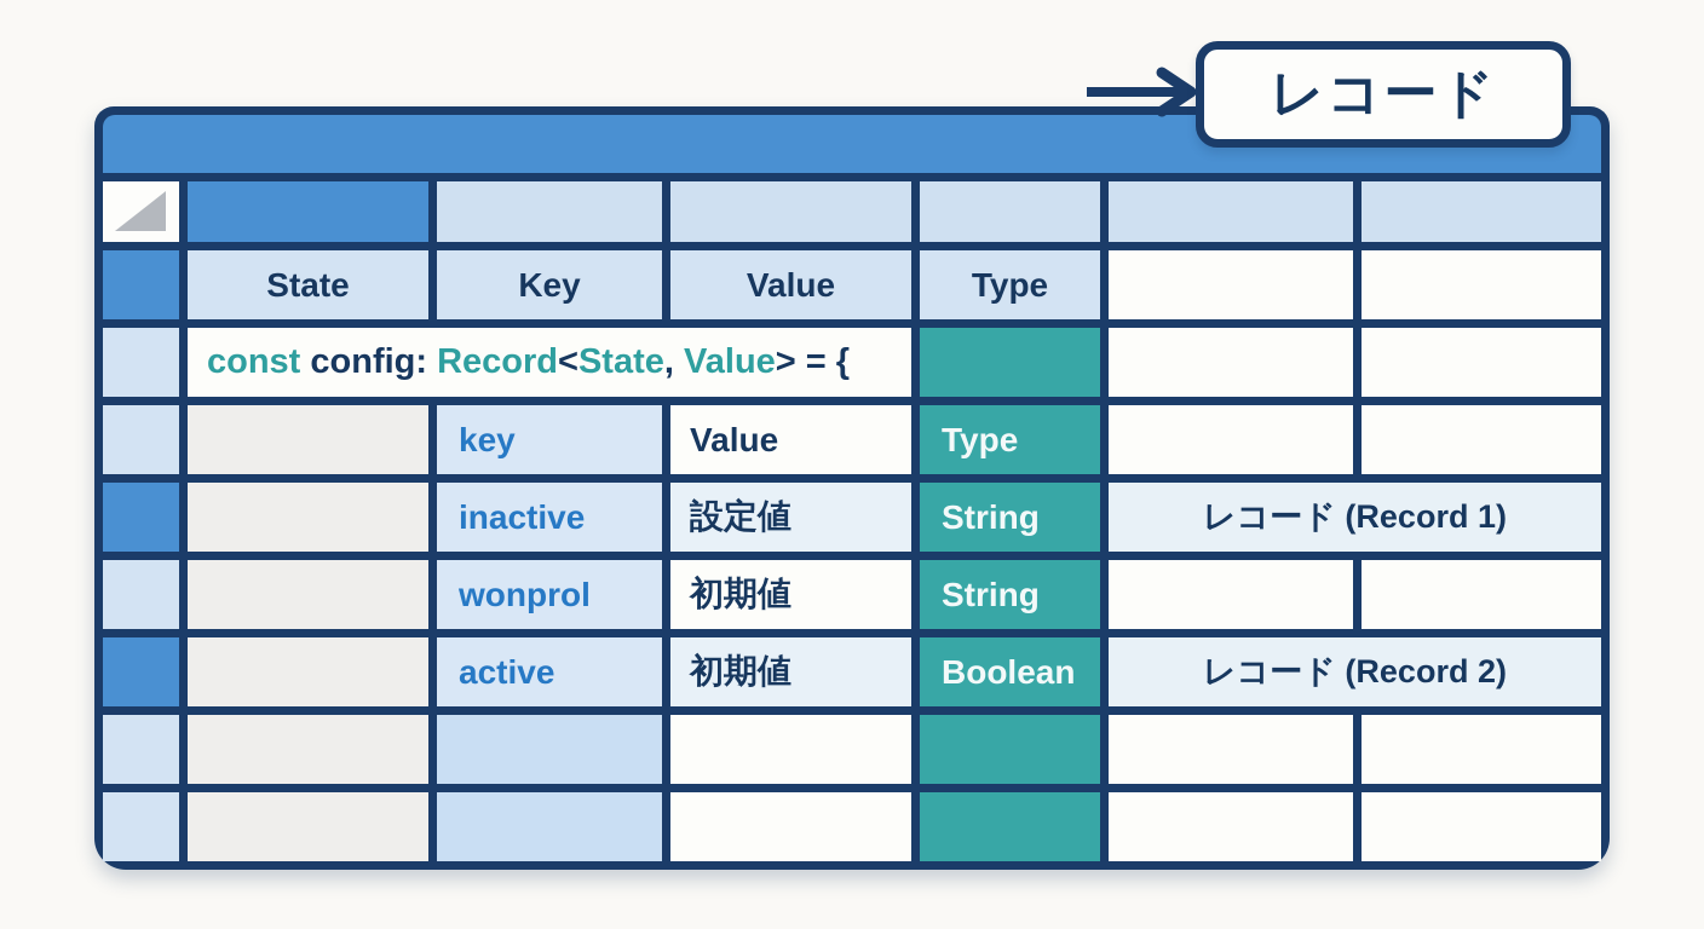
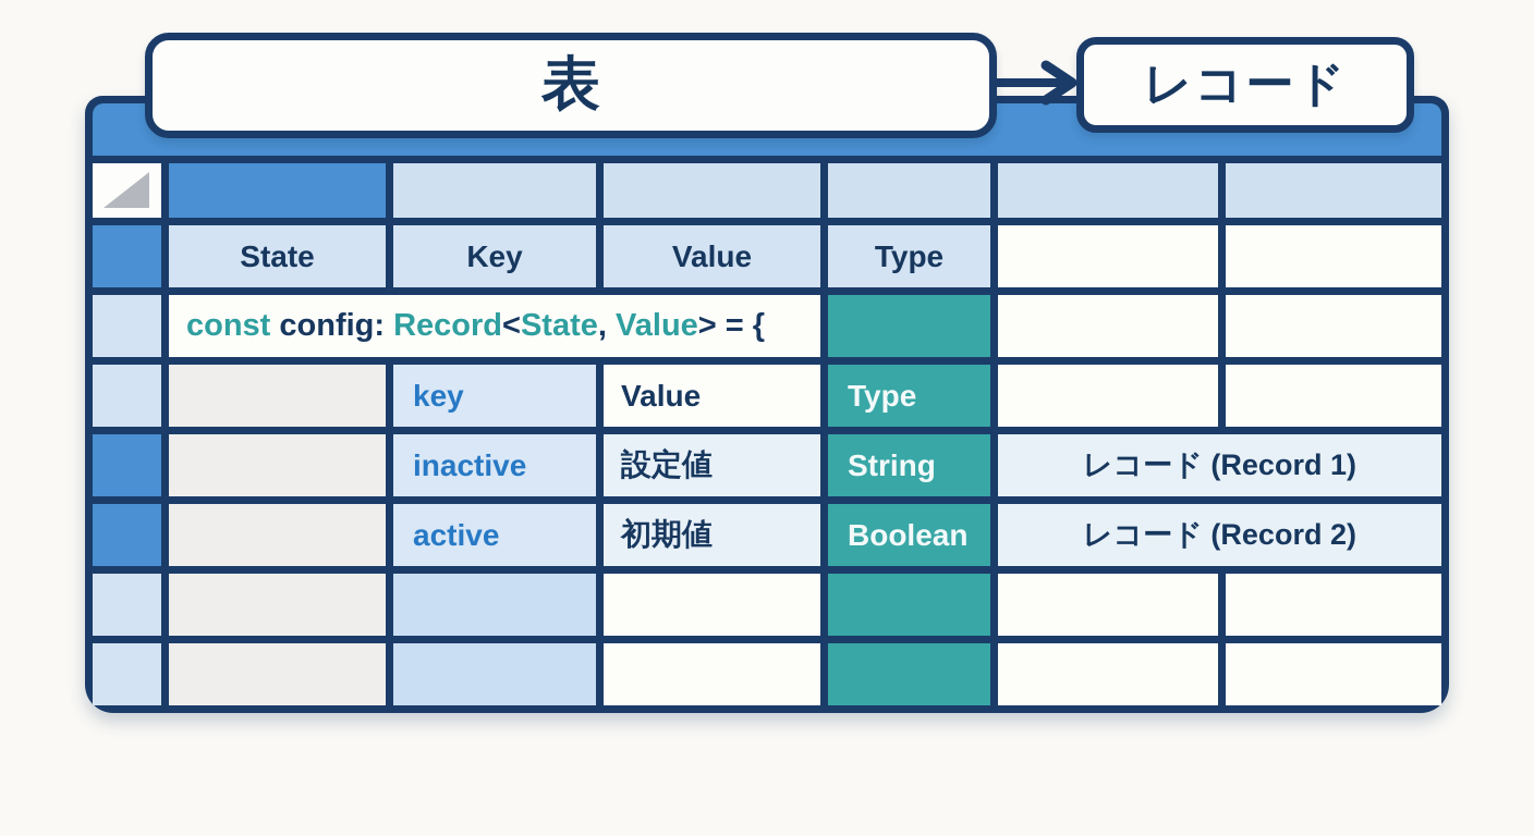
+ 表
  レコード
  	State	Key	Value	Type
  	const config: Record<State, Value> = {
  		key	Value	Type
  		inactive	設定値	String	レコード (Record 1)
- 		wonprol	初期値	String
  		active	初期値	Boolean	レコード (Record 2)
